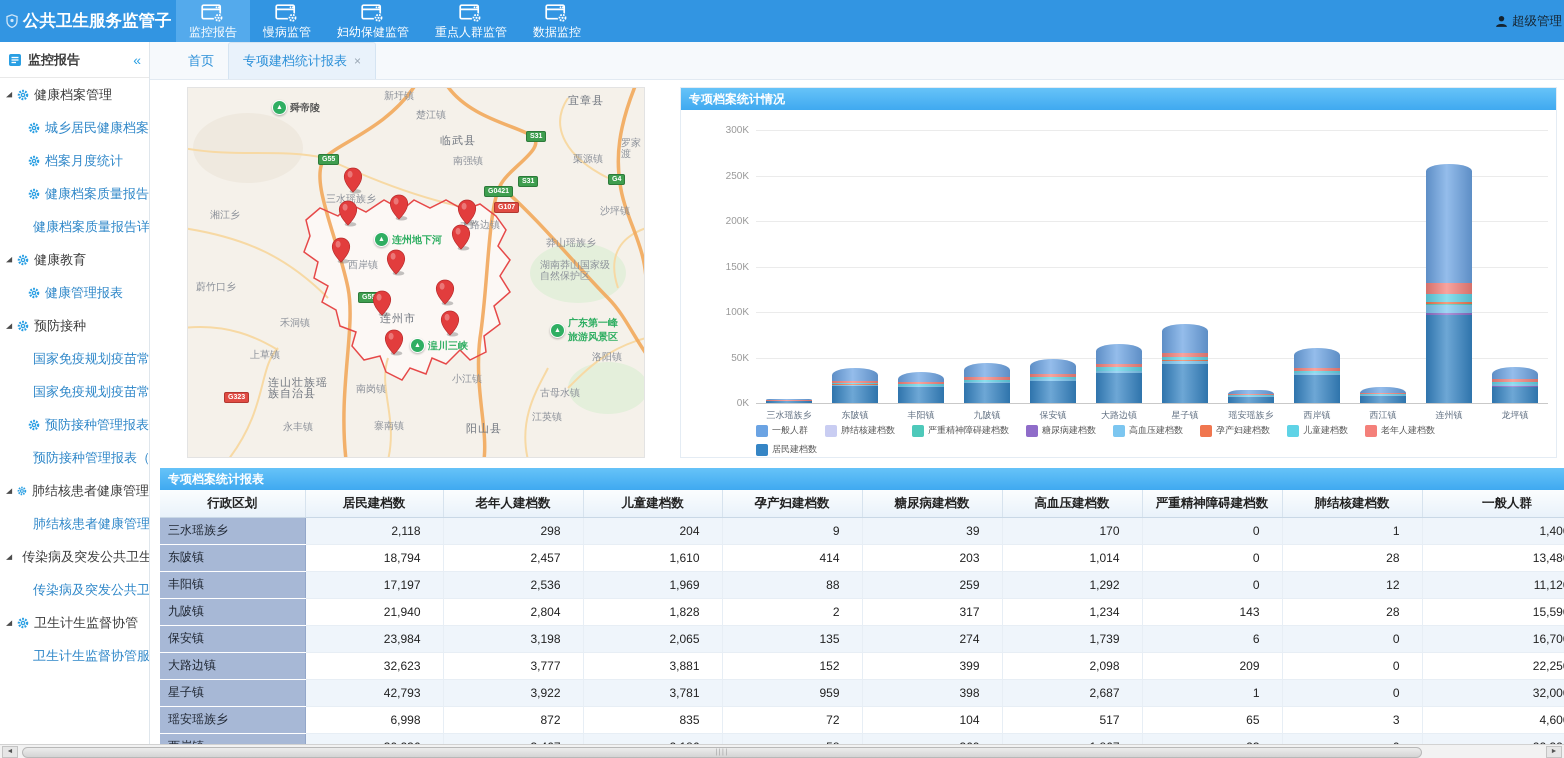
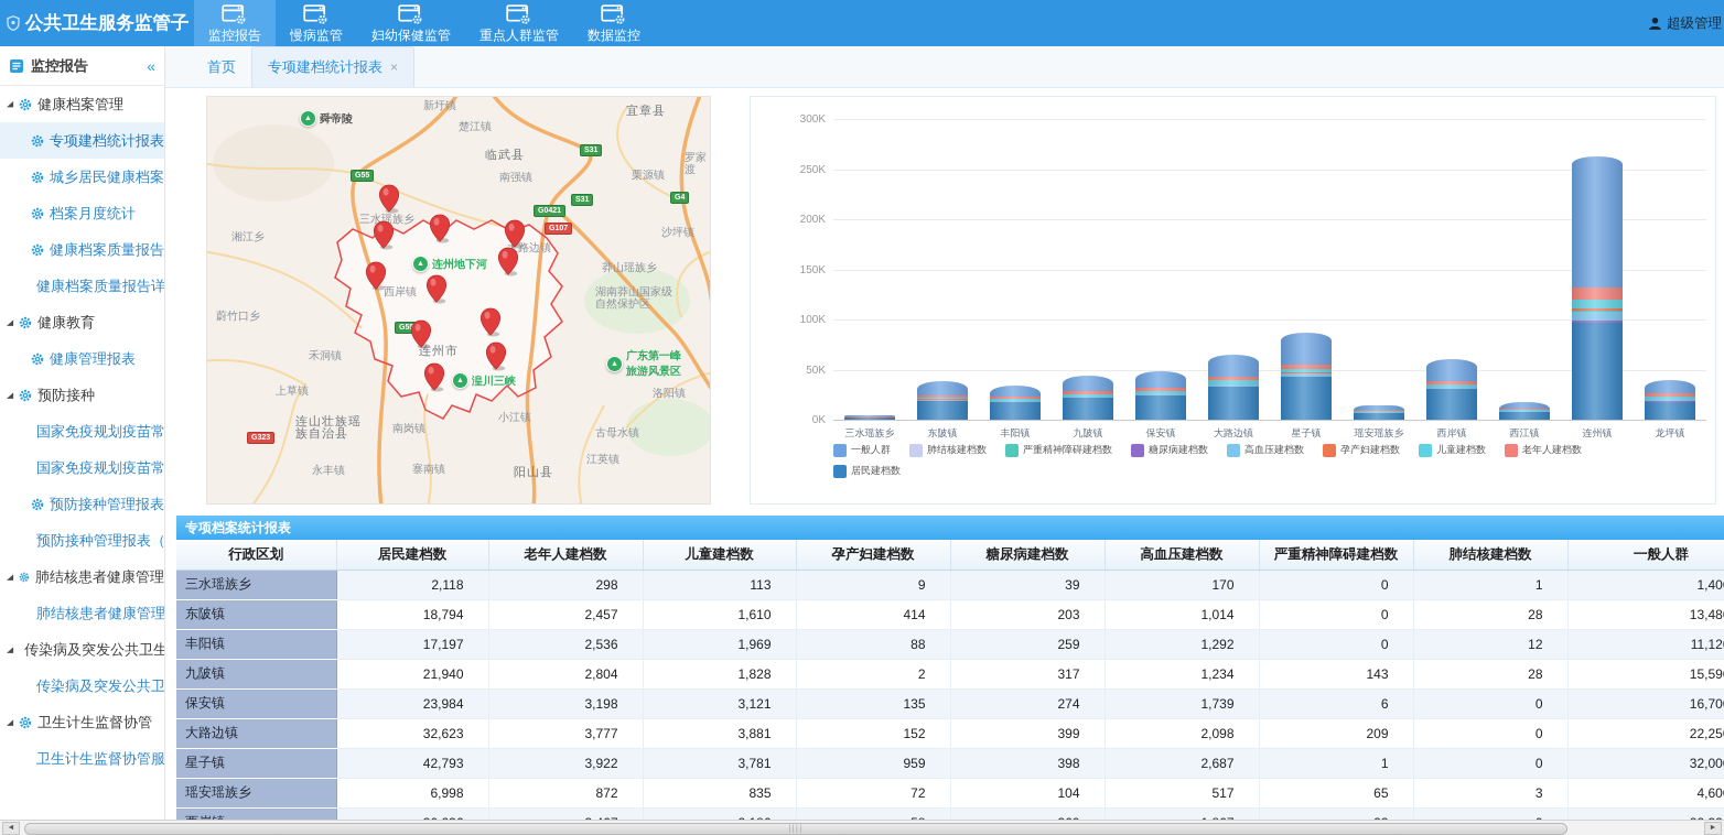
  公共卫生服务监管子
  监控报告
  慢病监管
  妇幼保健监管
  重点人群监管
  数据监控
  超级管理
  监控报告
  «
  ◢
  健康档案管理
+ 专项建档统计报表
  城乡居民健康档案
  档案月度统计
  健康档案质量报告
  健康档案质量报告详
  ◢
  健康教育
  健康管理报表
  ◢
  预防接种
  国家免疫规划疫苗常
  国家免疫规划疫苗常
  预防接种管理报表
  预防接种管理报表（
  ◢
  肺结核患者健康管理
  肺结核患者健康管理
  ◢
  传染病及突发公共卫生
  传染病及突发公共卫
  ◢
  卫生计生监督协管
  卫生计生监督协管服
  首页
  专项建档统计报表 ×
  新圩镇
  楚江镇
  临武县
  宜章县
  南强镇
  栗源镇
  罗家渡
  沙坪镇
  湘江乡
  三水瑶族乡
  大路边镇
  莽山瑶族乡
  湖南莽山国家级
  自然保护区
  西岸镇
  蔚竹口乡
  禾洞镇
  上草镇
  连山壮族瑶
  族自治县
  南岗镇
  永丰镇
  寨南镇
  阳山县
  小江镇
  古母水镇
  江英镇
  洛阳镇
  连州市
  舜帝陵
  连州地下河
  湟川三峡
  广东第一峰
  旅游风景区
- 专项档案统计情况
  0K
  50K
  100K
  150K
  200K
  250K
  300K
  三水瑶族乡
  东陂镇
  丰阳镇
  九陂镇
  保安镇
  大路边镇
  星子镇
  瑶安瑶族乡
  西岸镇
  西江镇
  连州镇
  龙坪镇
  一般人群
  肺结核建档数
  严重精神障碍建档数
  糖尿病建档数
  高血压建档数
  孕产妇建档数
  儿童建档数
  老年人建档数
  居民建档数
  专项档案统计报表
  行政区划	居民建档数	老年人建档数	儿童建档数	孕产妇建档数	糖尿病建档数	高血压建档数	严重精神障碍建档数	肺结核建档数	一般人群
- 三水瑶族乡	2,118	298	204	9	39	170	0	1	1,40
+ 三水瑶族乡	2,118	298	113	9	39	170	0	1	1,40
  东陂镇	18,794	2,457	1,610	414	203	1,014	0	28	13,48
  丰阳镇	17,197	2,536	1,969	88	259	1,292	0	12	11,12
  九陂镇	21,940	2,804	1,828	2	317	1,234	143	28	15,59
- 保安镇	23,984	3,198	2,065	135	274	1,739	6	0	16,70
+ 保安镇	23,984	3,198	3,121	135	274	1,739	6	0	16,70
  大路边镇	32,623	3,777	3,881	152	399	2,098	209	0	22,25
  星子镇	42,793	3,922	3,781	959	398	2,687	1	0	32,00
  瑶安瑶族乡	6,998	872	835	72	104	517	65	3	4,60
